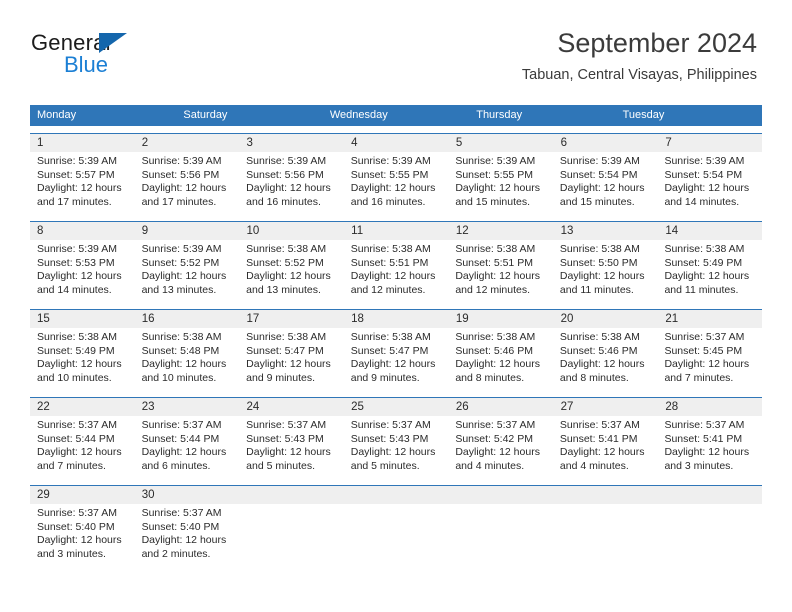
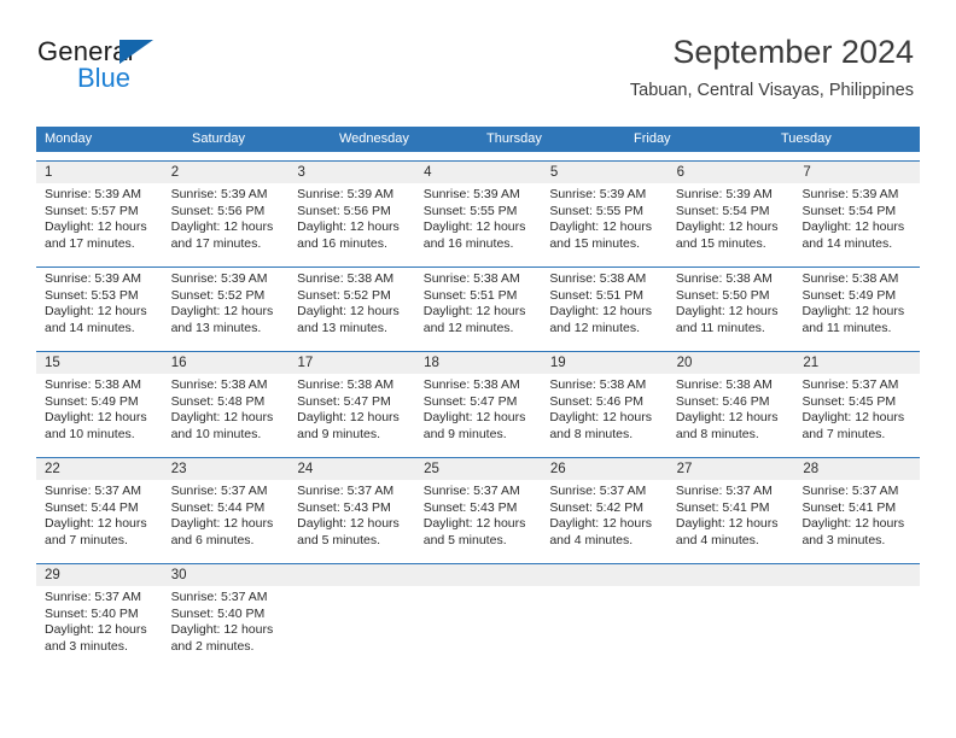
  General
  Blue
  September 2024
  Tabuan, Central Visayas, Philippines
  Monday
  Saturday
  Wednesday
  Thursday
+ Friday
  Tuesday
  1
  2
  3
  4
  5
  6
  7
  Sunrise: 5:39 AM
  Sunset: 5:57 PM
  Daylight: 12 hours
  and 17 minutes.
  Sunrise: 5:39 AM
  Sunset: 5:56 PM
  Daylight: 12 hours
  and 17 minutes.
  Sunrise: 5:39 AM
  Sunset: 5:56 PM
  Daylight: 12 hours
  and 16 minutes.
  Sunrise: 5:39 AM
  Sunset: 5:55 PM
  Daylight: 12 hours
  and 16 minutes.
  Sunrise: 5:39 AM
  Sunset: 5:55 PM
  Daylight: 12 hours
  and 15 minutes.
  Sunrise: 5:39 AM
  Sunset: 5:54 PM
  Daylight: 12 hours
  and 15 minutes.
  Sunrise: 5:39 AM
  Sunset: 5:54 PM
  Daylight: 12 hours
  and 14 minutes.
- 8
- 9
- 10
- 11
- 12
- 13
- 14
  Sunrise: 5:39 AM
  Sunset: 5:53 PM
  Daylight: 12 hours
  and 14 minutes.
  Sunrise: 5:39 AM
  Sunset: 5:52 PM
  Daylight: 12 hours
  and 13 minutes.
  Sunrise: 5:38 AM
  Sunset: 5:52 PM
  Daylight: 12 hours
  and 13 minutes.
  Sunrise: 5:38 AM
  Sunset: 5:51 PM
  Daylight: 12 hours
  and 12 minutes.
  Sunrise: 5:38 AM
  Sunset: 5:51 PM
  Daylight: 12 hours
  and 12 minutes.
  Sunrise: 5:38 AM
  Sunset: 5:50 PM
  Daylight: 12 hours
  and 11 minutes.
  Sunrise: 5:38 AM
  Sunset: 5:49 PM
  Daylight: 12 hours
  and 11 minutes.
  15
  16
  17
  18
  19
  20
  21
  Sunrise: 5:38 AM
  Sunset: 5:49 PM
  Daylight: 12 hours
  and 10 minutes.
  Sunrise: 5:38 AM
  Sunset: 5:48 PM
  Daylight: 12 hours
  and 10 minutes.
  Sunrise: 5:38 AM
  Sunset: 5:47 PM
  Daylight: 12 hours
  and 9 minutes.
  Sunrise: 5:38 AM
  Sunset: 5:47 PM
  Daylight: 12 hours
  and 9 minutes.
  Sunrise: 5:38 AM
  Sunset: 5:46 PM
  Daylight: 12 hours
  and 8 minutes.
  Sunrise: 5:38 AM
  Sunset: 5:46 PM
  Daylight: 12 hours
  and 8 minutes.
  Sunrise: 5:37 AM
  Sunset: 5:45 PM
  Daylight: 12 hours
  and 7 minutes.
  22
  23
  24
  25
  26
  27
  28
  Sunrise: 5:37 AM
  Sunset: 5:44 PM
  Daylight: 12 hours
  and 7 minutes.
  Sunrise: 5:37 AM
  Sunset: 5:44 PM
  Daylight: 12 hours
  and 6 minutes.
  Sunrise: 5:37 AM
  Sunset: 5:43 PM
  Daylight: 12 hours
  and 5 minutes.
  Sunrise: 5:37 AM
  Sunset: 5:43 PM
  Daylight: 12 hours
  and 5 minutes.
  Sunrise: 5:37 AM
  Sunset: 5:42 PM
  Daylight: 12 hours
  and 4 minutes.
  Sunrise: 5:37 AM
  Sunset: 5:41 PM
  Daylight: 12 hours
  and 4 minutes.
  Sunrise: 5:37 AM
  Sunset: 5:41 PM
  Daylight: 12 hours
  and 3 minutes.
  29
  30
  Sunrise: 5:37 AM
  Sunset: 5:40 PM
  Daylight: 12 hours
  and 3 minutes.
  Sunrise: 5:37 AM
  Sunset: 5:40 PM
  Daylight: 12 hours
  and 2 minutes.
